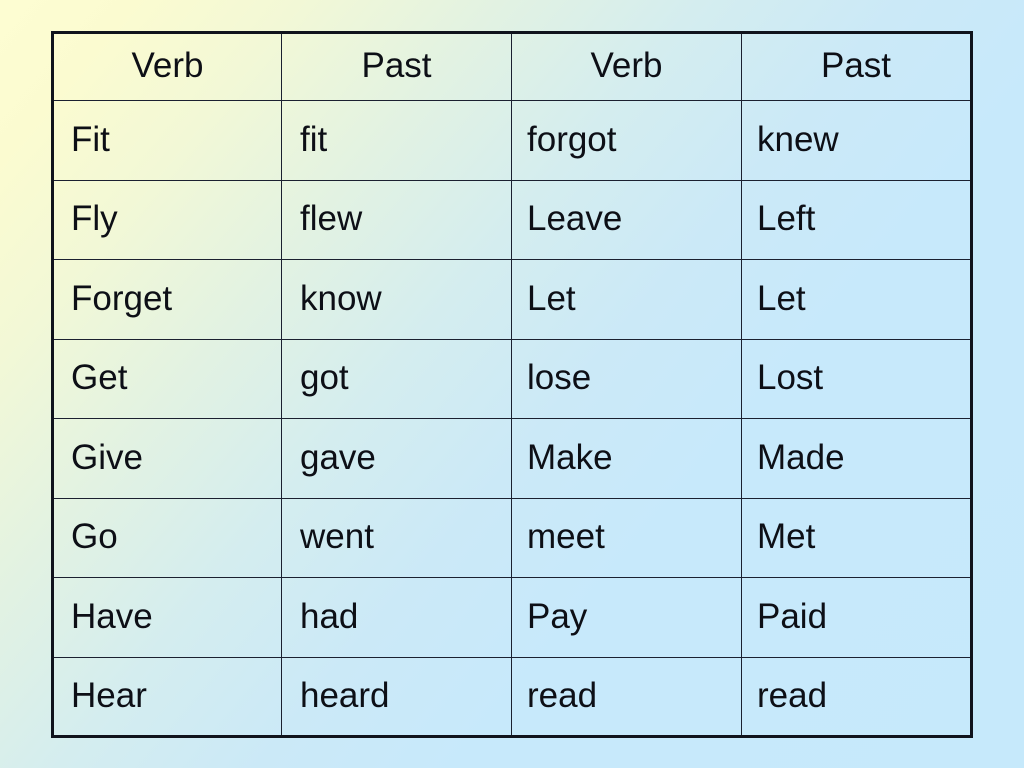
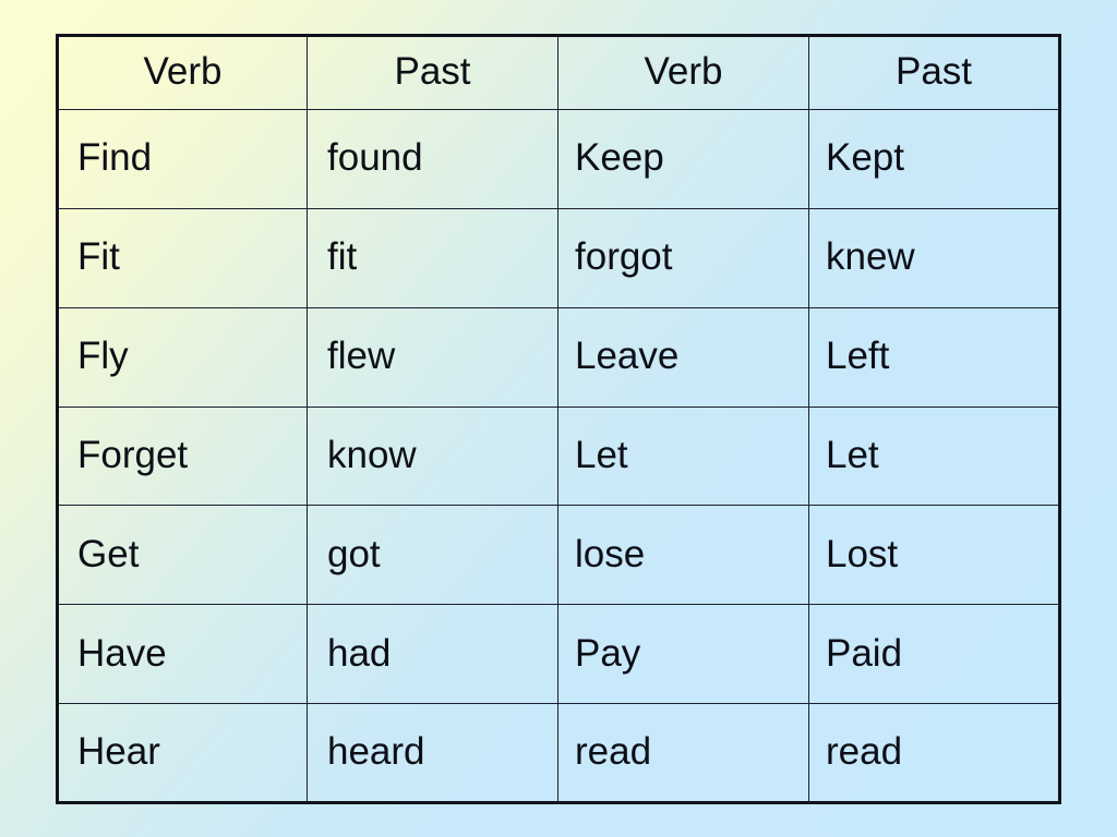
  Verb	Past	Verb	Past
+ Find	found	Keep	Kept
  Fit	fit	forgot	knew
  Fly	flew	Leave	Left
  Forget	know	Let	Let
  Get	got	lose	Lost
- Give	gave	Make	Made
- Go	went	meet	Met
  Have	had	Pay	Paid
  Hear	heard	read	read
